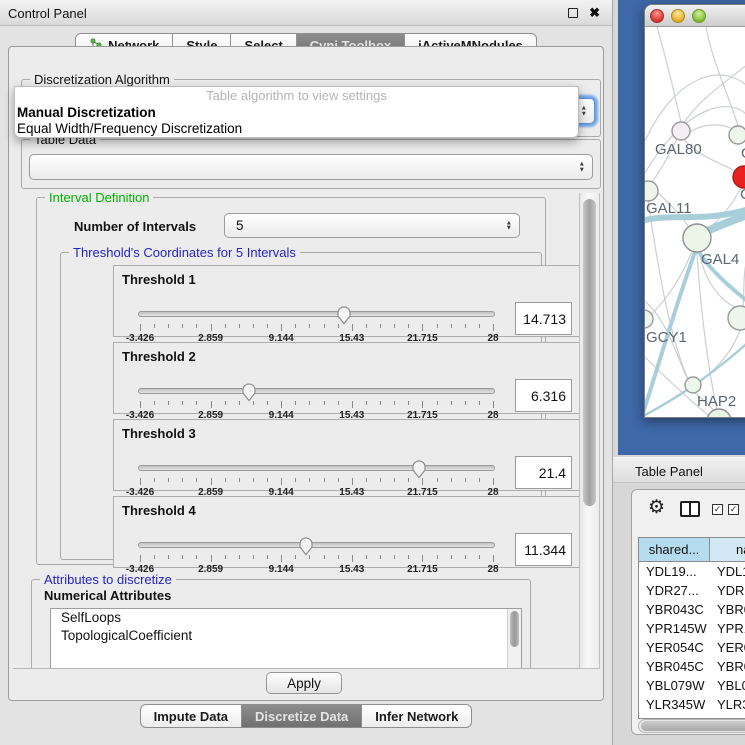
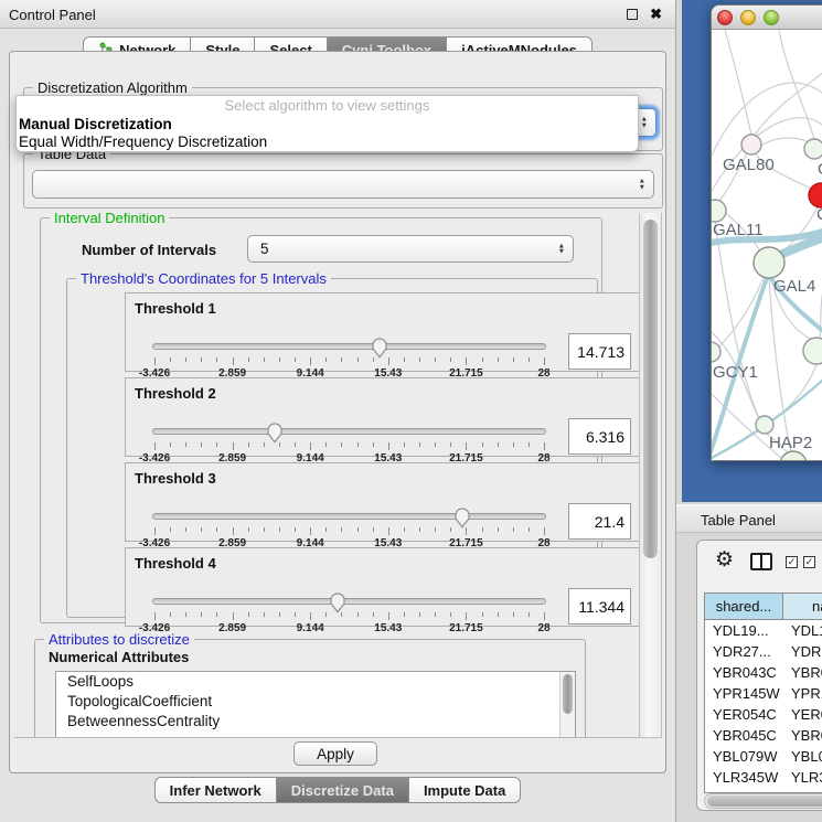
  Control Panel
  ✖
  Network
  Style
  Select
  Cyni Toolbox
  jActiveMNodules
  Discretization Algorithm
- Table algorithm to view settings
+ Select algorithm to view settings
  Manual Discretization
  Equal Width/Frequency Discretization
  Table Data
  Interval Definition
  Number of Intervals
  5
  Threshold's Coordinates for 5 Intervals
  Threshold 1
  -3.426
  2.859
  9.144
  15.43
  21.715
  28
  14.713
  Threshold 2
  -3.426
  2.859
  9.144
  15.43
  21.715
  28
  6.316
  Threshold 3
  -3.426
  2.859
  9.144
  15.43
  21.715
  28
  21.4
  Threshold 4
  -3.426
  2.859
  9.144
  15.43
  21.715
  28
  11.344
  Attributes to discretize
  Numerical Attributes
  SelfLoops
  TopologicalCoefficient
+ BetweennessCentrality
  Apply
- Impute Data
+ Infer Network
  Discretize Data
- Infer Network
+ Impute Data
  GAL80
  GAL11
  GAL4
  GCY1
  HAP2
  Table Panel
  ⚙
  ✓
  ✓
  shared...
  YDL19...
  YDL
  YDR27...
  YDR
  YBR043C
  YBR
  YPR145W
  YPR
  YER054C
  YER
  YBR045C
  YBR
  YBL079W
  YBL
  YLR345W
  YLR
